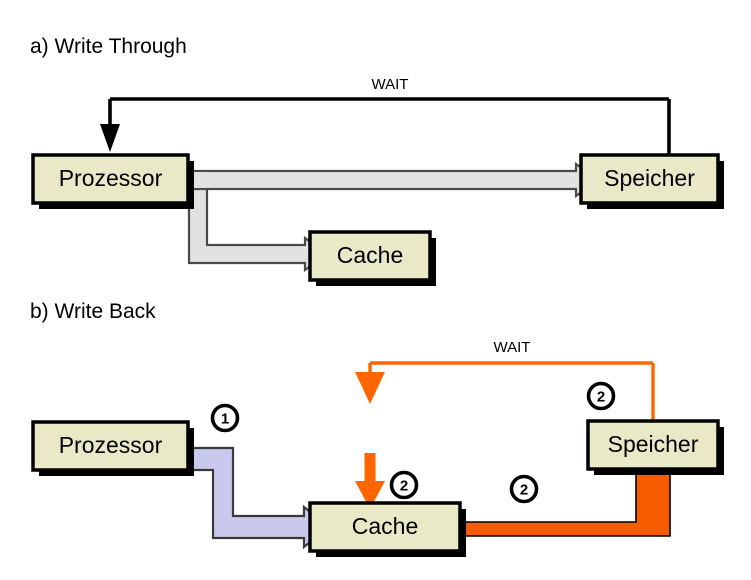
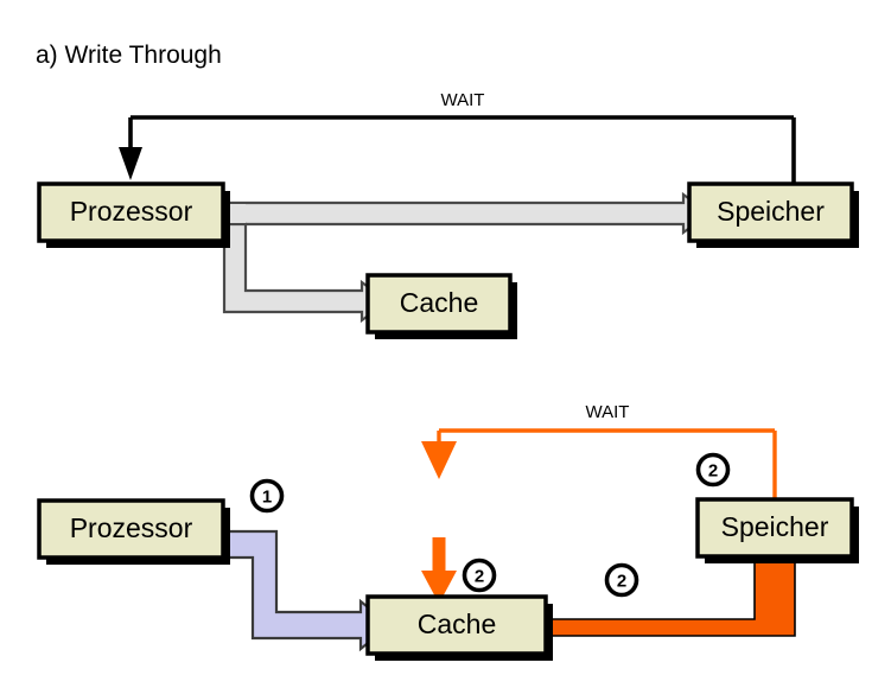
  a) Write Through
  WAIT
  Prozessor
  Speicher
  Cache
- b) Write Back
  WAIT
  Prozessor
  Speicher
  Cache
  1
  2
  2
  2
